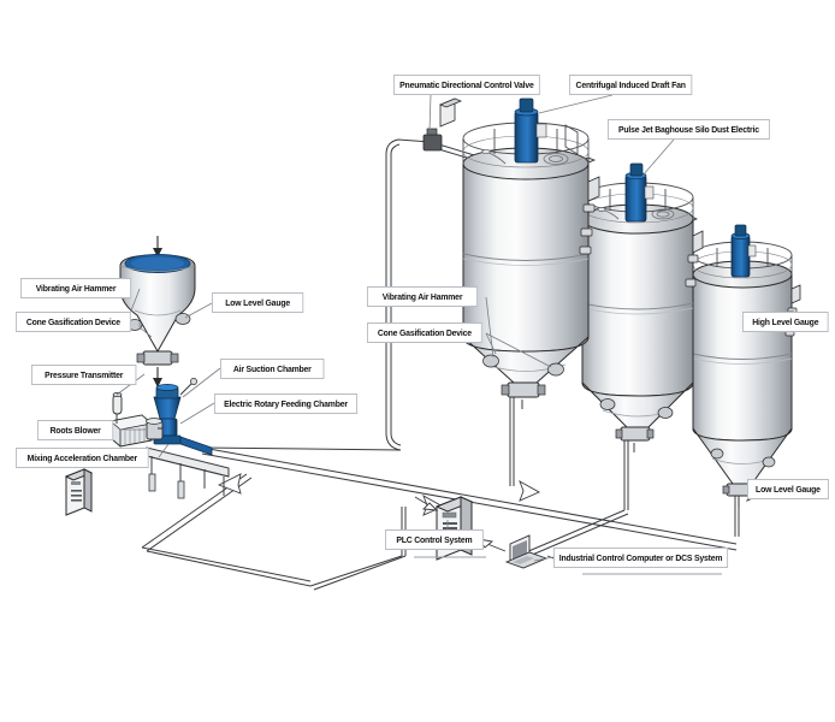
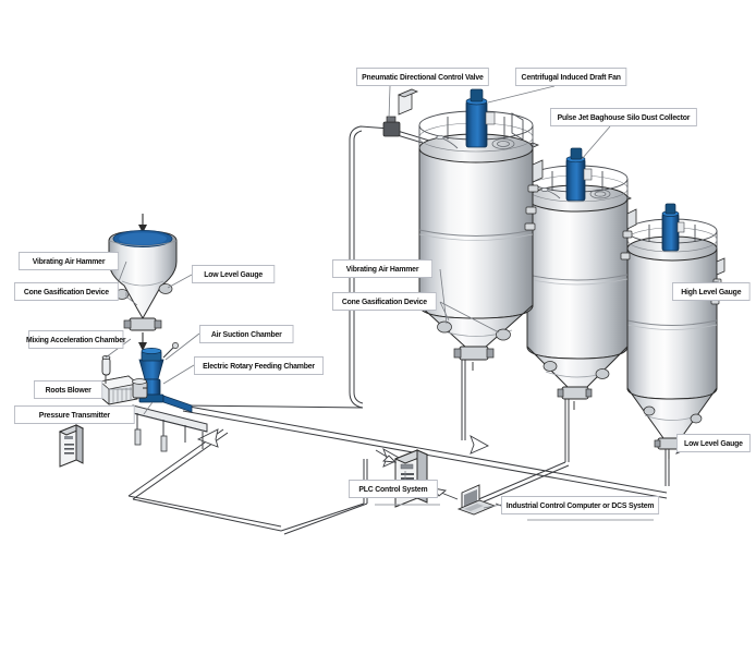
  Pneumatic Directional Control Valve
  Centrifugal Induced Draft Fan
- Pulse Jet Baghouse Silo Dust Electric
+ Pulse Jet Baghouse Silo Dust Collector
  Vibrating Air Hammer
  Low Level Gauge
  Cone Gasification Device
  Vibrating Air Hammer
  Cone Gasification Device
  High Level Gauge
- Pressure Transmitter
+ Mixing Acceleration Chamber
  Air Suction Chamber
  Electric Rotary Feeding Chamber
  Roots Blower
- Mixing Acceleration Chamber
+ Pressure Transmitter
  Low Level Gauge
  PLC Control System
  Industrial Control Computer or DCS System
